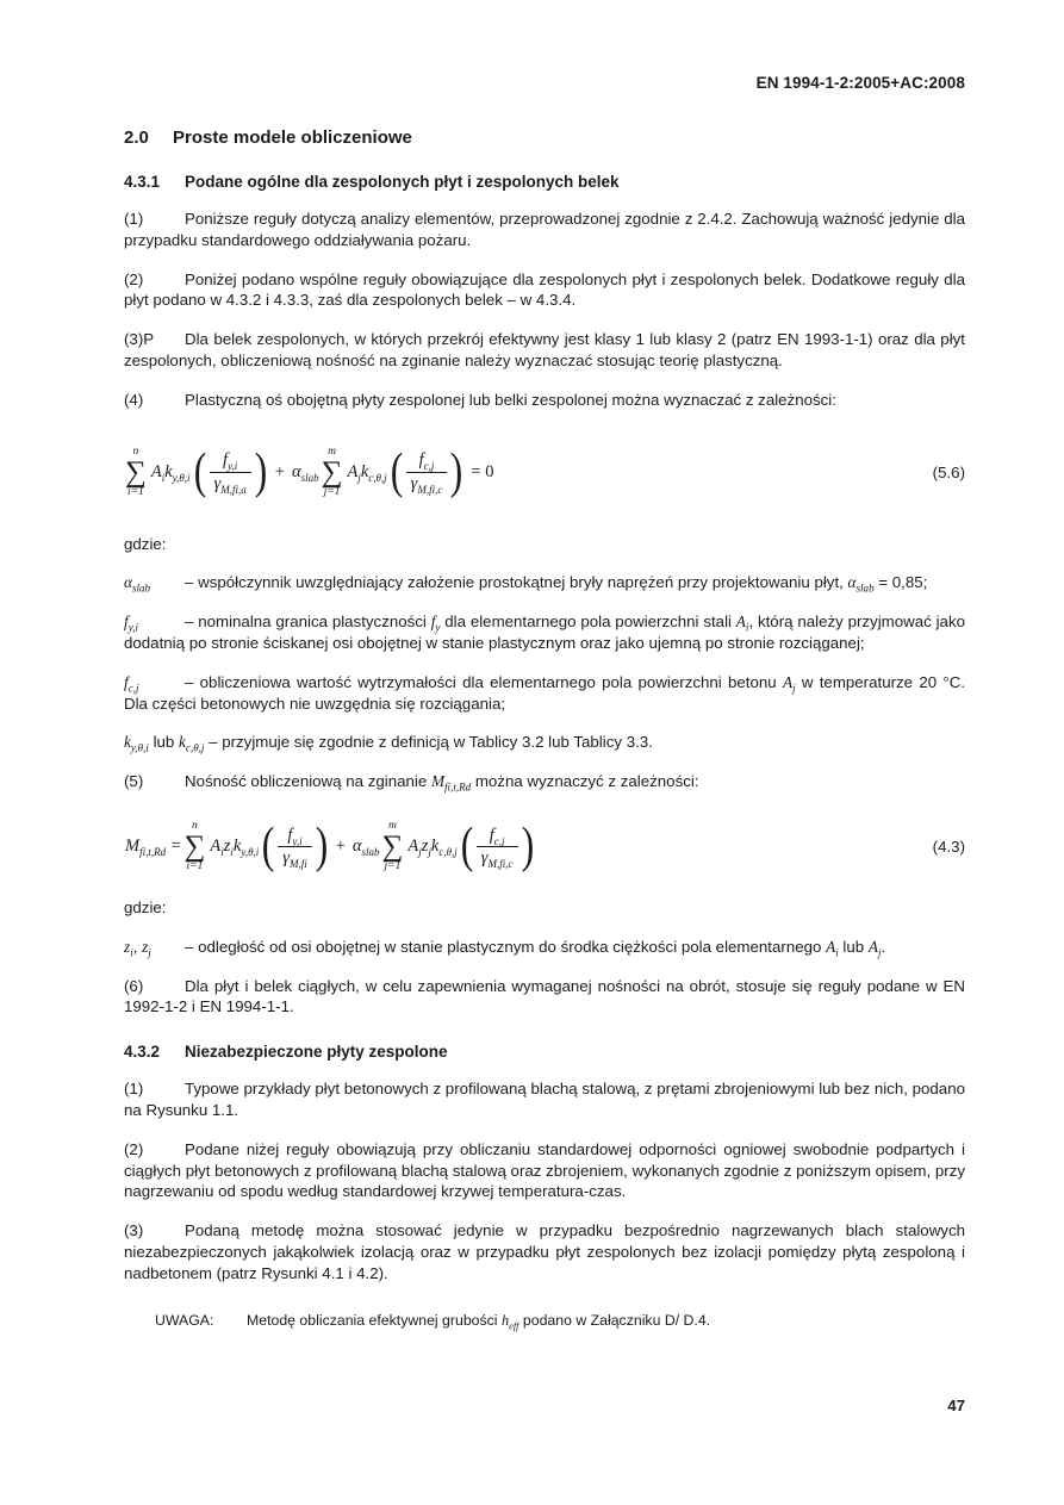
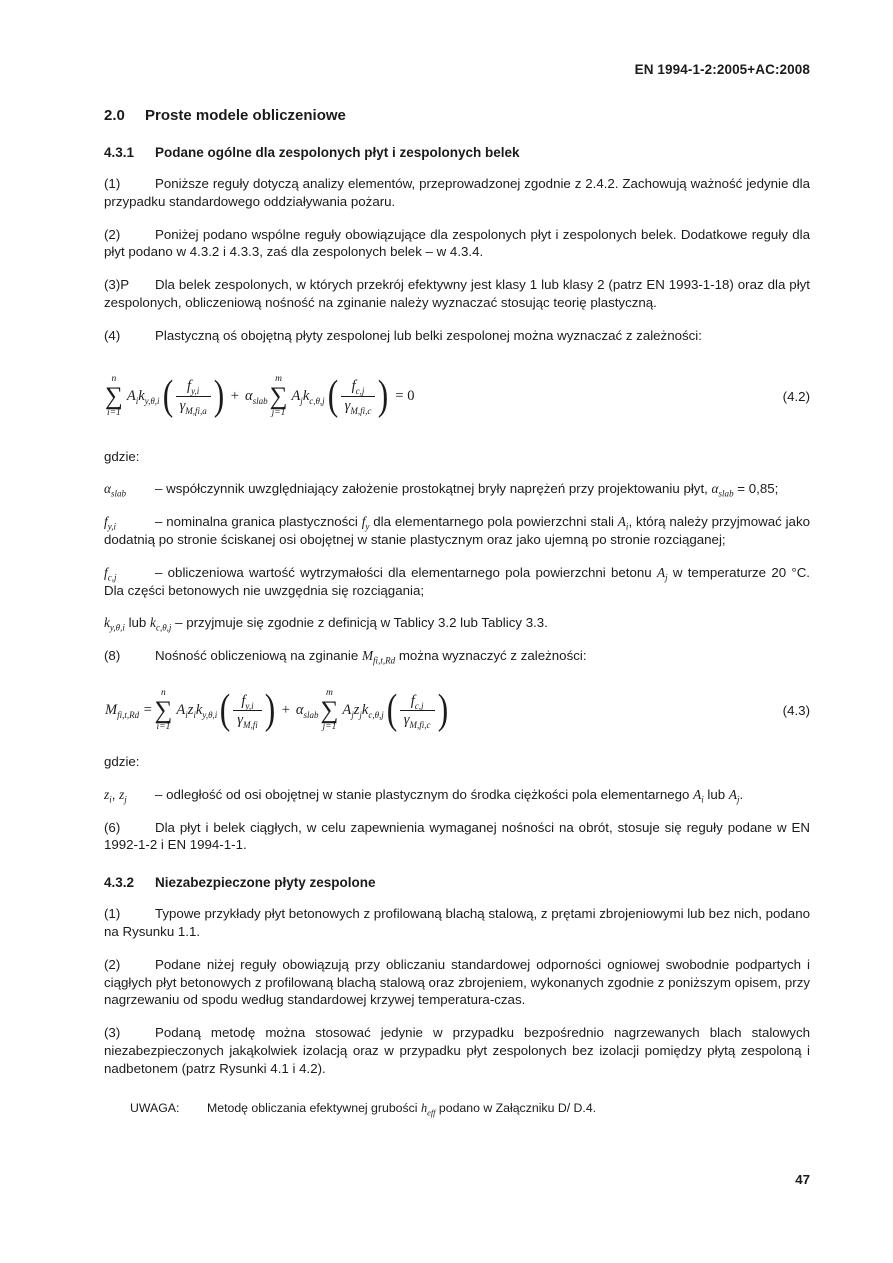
  EN 1994-1-2:2005+AC:2008
  2.0 Proste modele obliczeniowe
  4.3.1 Podane ogólne dla zespolonych płyt i zespolonych belek
  (1) Poniższe reguły dotyczą analizy elementów, przeprowadzonej zgodnie z 2.4.2. Zachowują ważność jedynie dla przypadku standardowego oddziaływania pożaru.
  (2) Poniżej podano wspólne reguły obowiązujące dla zespolonych płyt i zespolonych belek. Dodatkowe reguły dla płyt podano w 4.3.2 i 4.3.3, zaś dla zespolonych belek – w 4.3.4.
- (3)P Dla belek zespolonych, w których przekrój efektywny jest klasy 1 lub klasy 2 (patrz EN 1993-1-1) oraz dla płyt zespolonych, obliczeniową nośność na zginanie należy wyznaczać stosując teorię plastyczną.
+ (3)P Dla belek zespolonych, w których przekrój efektywny jest klasy 1 lub klasy 2 (patrz EN 1993-1-18) oraz dla płyt zespolonych, obliczeniową nośność na zginanie należy wyznaczać stosując teorię plastyczną.
  (4) Plastyczną oś obojętną płyty zespolonej lub belki zespolonej można wyznaczać z zależności:
  n
  ∑
  i=1
  Aiky,θ,i
  (
  fy,i
  γM,fi,a
  )
  +
  αslab
  m
  ∑
  j=1
  Ajkc,θ,j
  (
  fc,j
  γM,fi,c
  )
  = 0
- (5.6)
+ (4.2)
  gdzie:
  αslab– współczynnik uwzględniający założenie prostokątnej bryły naprężeń przy projektowaniu płyt, αslab = 0,85;
  fy,i– nominalna granica plastyczności fy dla elementarnego pola powierzchni stali Ai, którą należy przyjmować jako dodatnią po stronie ściskanej osi obojętnej w stanie plastycznym oraz jako ujemną po stronie rozciąganej;
  fc,j– obliczeniowa wartość wytrzymałości dla elementarnego pola powierzchni betonu Aj w temperaturze 20 °C. Dla części betonowych nie uwzgędnia się rozciągania;
  ky,θ,i lub kc,θ,j – przyjmuje się zgodnie z definicją w Tablicy 3.2 lub Tablicy 3.3.
- (5) Nośność obliczeniową na zginanie Mfi,t,Rd można wyznaczyć z zależności:
+ (8) Nośność obliczeniową na zginanie Mfi,t,Rd można wyznaczyć z zależności:
  Mfi,t,Rd =
  n
  ∑
  i=1
  Aiziky,θ,i
  (
  fy,i
  γM,fi
  )
  +
  αslab
  m
  ∑
  j=1
  Ajzjkc,θ,j
  (
  fc,j
  γM,fi,c
  )
  (4.3)
  gdzie:
  zi, zj– odległość od osi obojętnej w stanie plastycznym do środka ciężkości pola elementarnego Ai lub Aj.
  (6) Dla płyt i belek ciągłych, w celu zapewnienia wymaganej nośności na obrót, stosuje się reguły podane w EN 1992-1-2 i EN 1994-1-1.
  4.3.2 Niezabezpieczone płyty zespolone
  (1) Typowe przykłady płyt betonowych z profilowaną blachą stalową, z prętami zbrojeniowymi lub bez nich, podano na Rysunku 1.1.
  (2) Podane niżej reguły obowiązują przy obliczaniu standardowej odporności ogniowej swobodnie podpartych i ciągłych płyt betonowych z profilowaną blachą stalową oraz zbrojeniem, wykonanych zgodnie z poniższym opisem, przy nagrzewaniu od spodu według standardowej krzywej temperatura-czas.
  (3) Podaną metodę można stosować jedynie w przypadku bezpośrednio nagrzewanych blach stalowych niezabezpieczonych jakąkolwiek izolacją oraz w przypadku płyt zespolonych bez izolacji pomiędzy płytą zespoloną i nadbetonem (patrz Rysunki 4.1 i 4.2).
  UWAGA: Metodę obliczania efektywnej grubości heff podano w Załączniku D/ D.4.
  47
